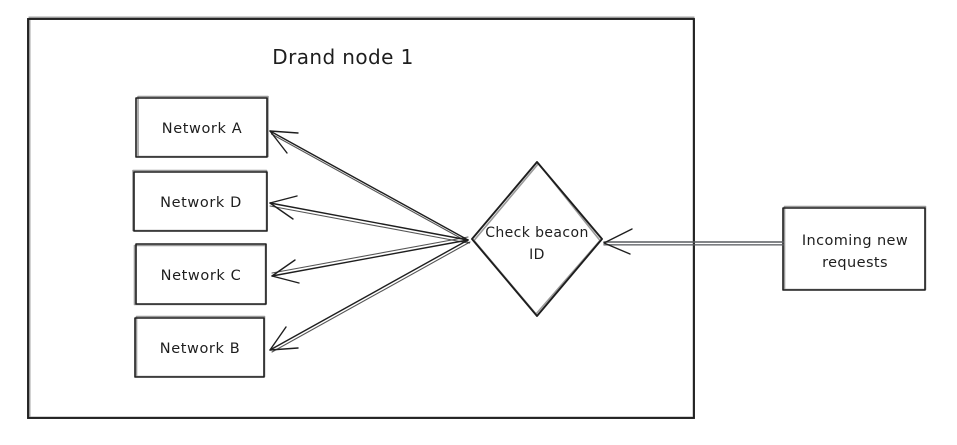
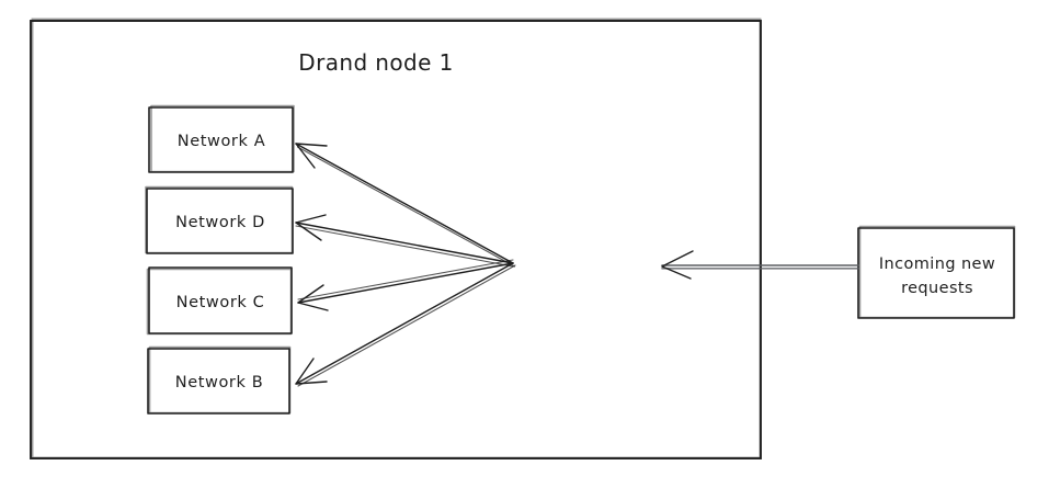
  Drand node 1
  Network A
  Network D
  Network C
  Network B
- Check beacon
- ID
  Incoming new
  requests
